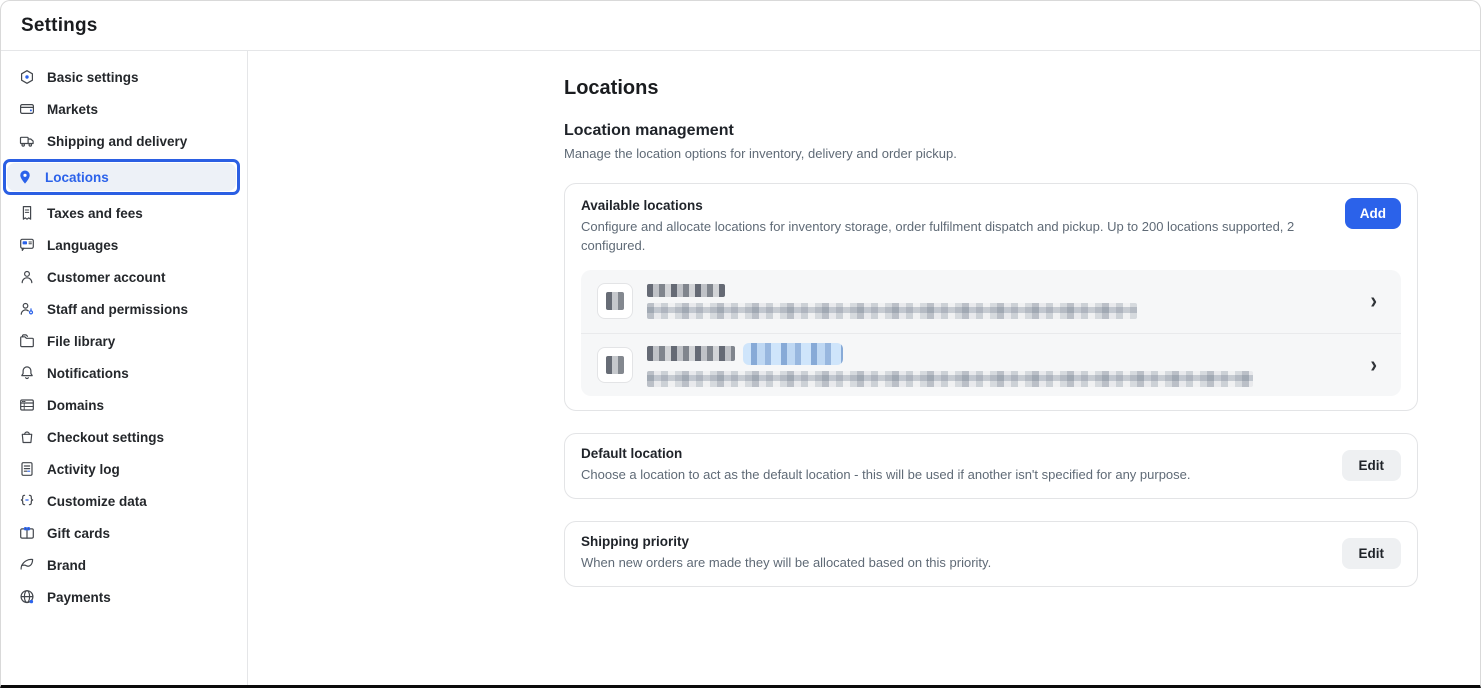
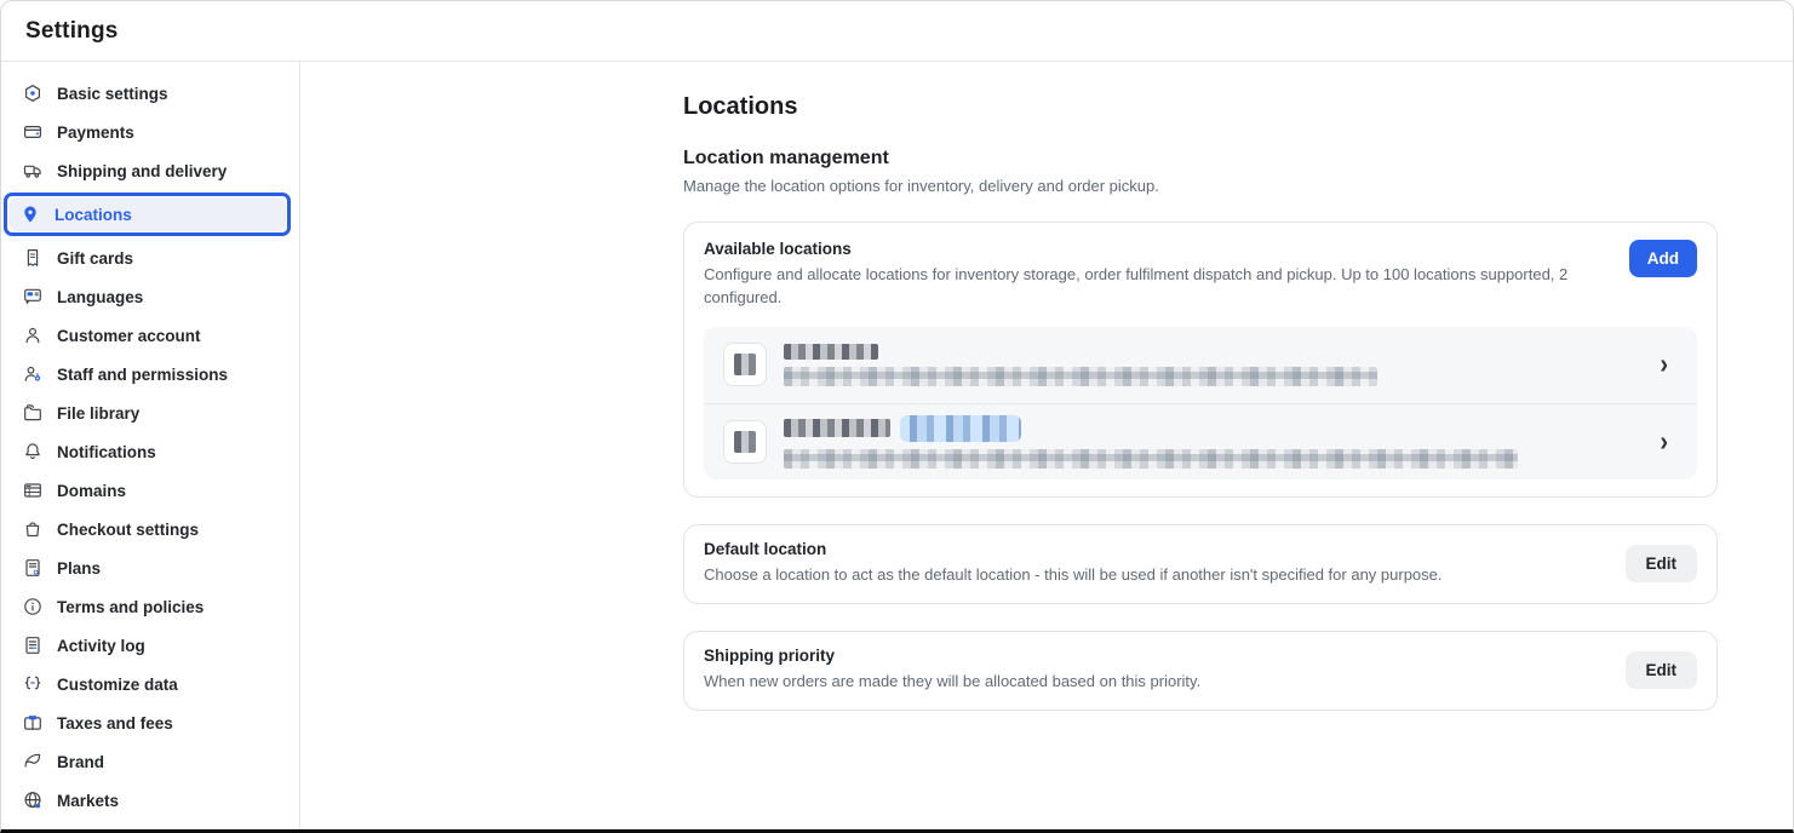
  Settings
  Basic settings
- Markets
+ Payments
  Shipping and delivery
  Locations
- Taxes and fees
+ Gift cards
  Languages
  Customer account
  Staff and permissions
  File library
  Notifications
  Domains
  Checkout settings
+ Plans
+ Terms and policies
  Activity log
  Customize data
- Gift cards
+ Taxes and fees
  Brand
- Payments
+ Markets
  Locations
  Location management
  Manage the location options for inventory, delivery and order pickup.
  Available locations
- Configure and allocate locations for inventory storage, order fulfilment dispatch and pickup. Up to 200 locations supported, 2 configured.
+ Configure and allocate locations for inventory storage, order fulfilment dispatch and pickup. Up to 100 locations supported, 2 configured.
  Add
  ›
  ›
  Default location
  Choose a location to act as the default location - this will be used if another isn't specified for any purpose.
  Edit
  Shipping priority
  When new orders are made they will be allocated based on this priority.
  Edit
